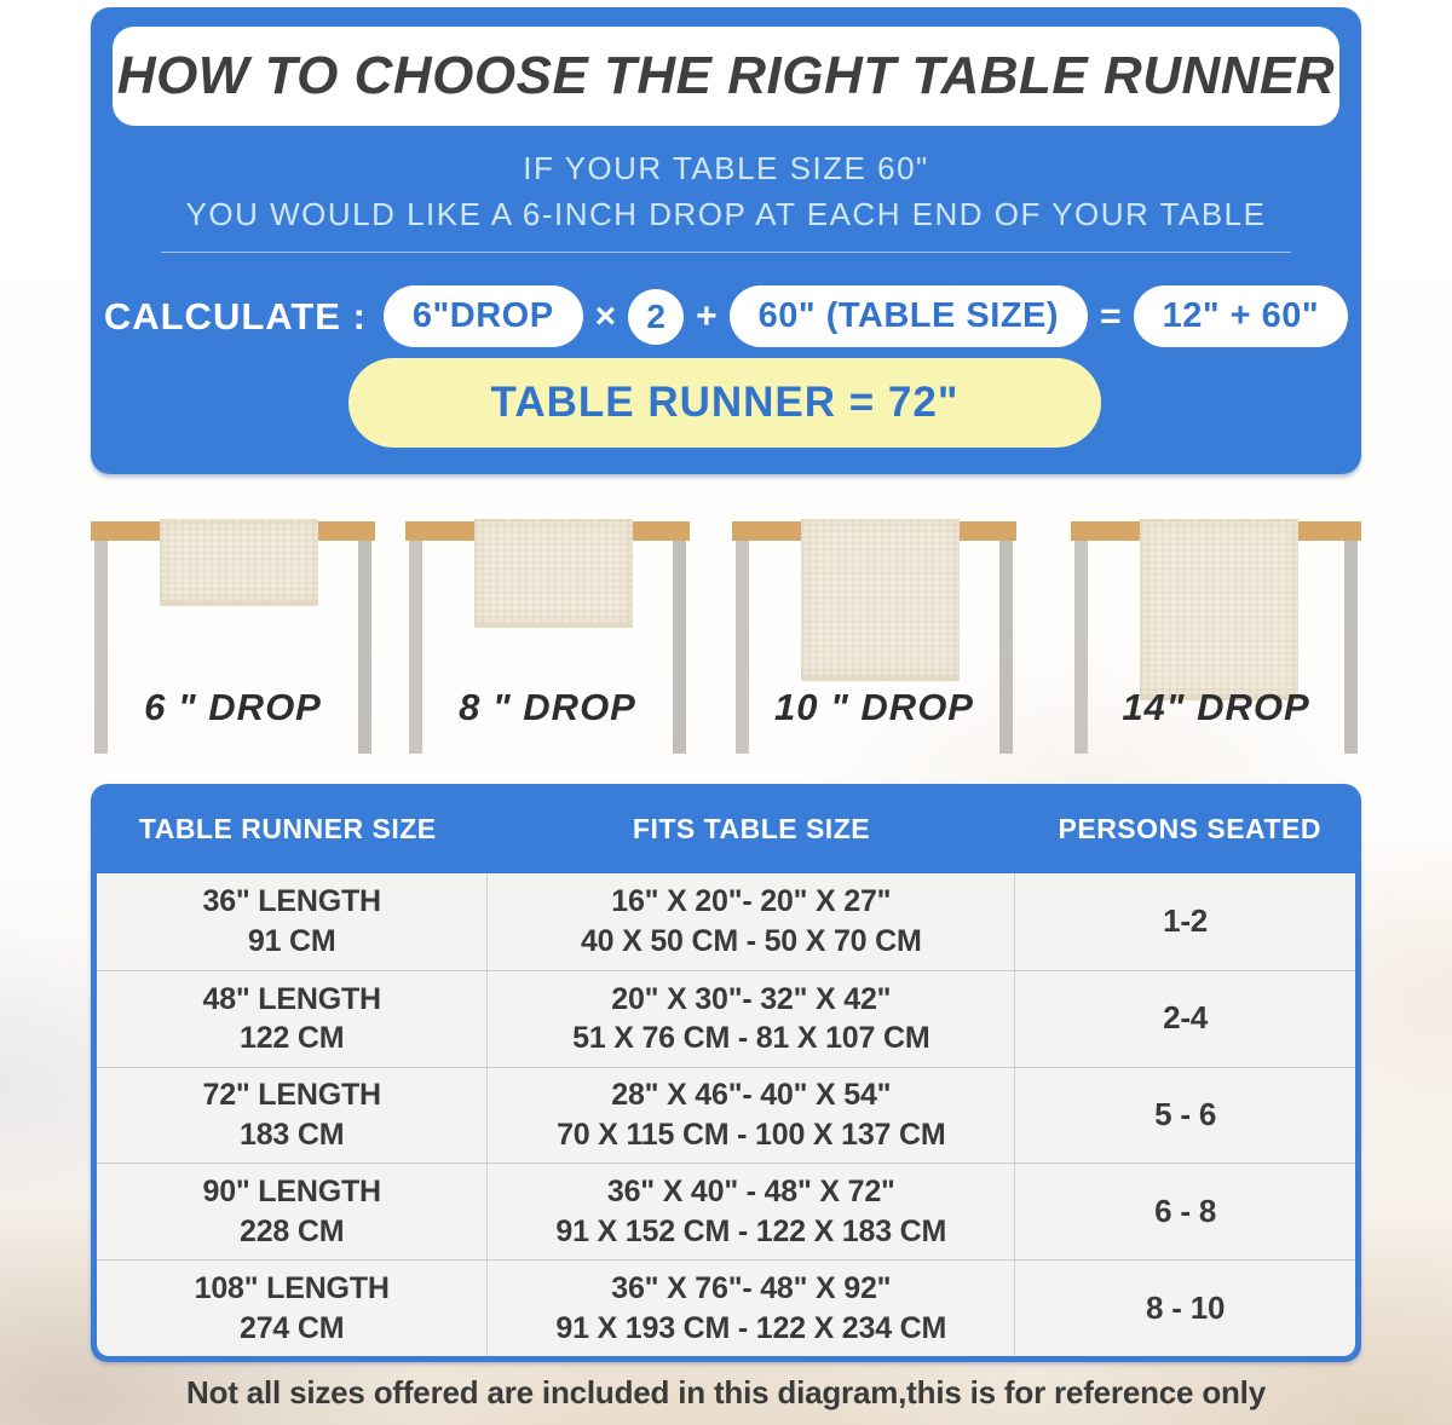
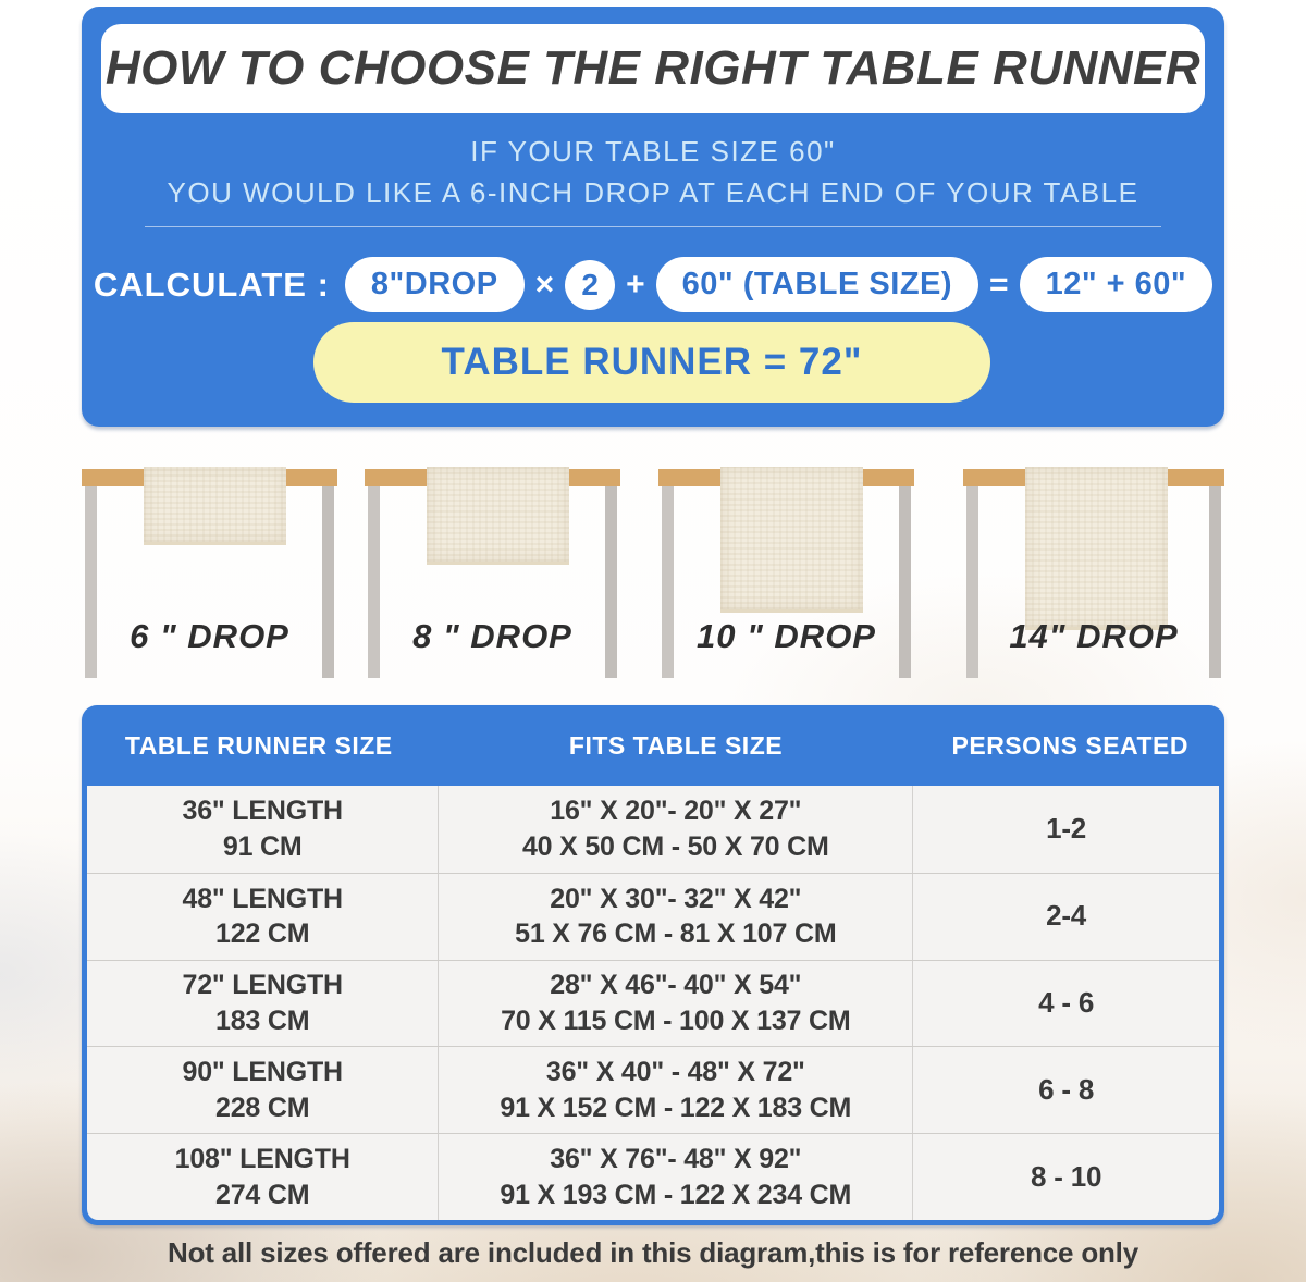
  HOW TO CHOOSE THE RIGHT TABLE RUNNER
  IF YOUR TABLE SIZE 60"
  YOU WOULD LIKE A 6-INCH DROP AT EACH END OF YOUR TABLE
  CALCULATE :
- 6"DROP
+ 8"DROP
  ×
  2
  +
  60" (TABLE SIZE)
  =
  12" + 60"
  TABLE RUNNER = 72"
  6 " DROP
  8 " DROP
  10 " DROP
  14" DROP
  TABLE RUNNER SIZE
  FITS TABLE SIZE
  PERSONS SEATED
  36" LENGTH
  91 CM
  16" X 20"- 20" X 27"
  40 X 50 CM - 50 X 70 CM
  1-2
  48" LENGTH
  122 CM
  20" X 30"- 32" X 42"
  51 X 76 CM - 81 X 107 CM
  2-4
  72" LENGTH
  183 CM
  28" X 46"- 40" X 54"
  70 X 115 CM - 100 X 137 CM
- 5 - 6
+ 4 - 6
  90" LENGTH
  228 CM
  36" X 40" - 48" X 72"
  91 X 152 CM - 122 X 183 CM
  6 - 8
  108" LENGTH
  274 CM
  36" X 76"- 48" X 92"
  91 X 193 CM - 122 X 234 CM
  8 - 10
  Not all sizes offered are included in this diagram,this is for reference only
